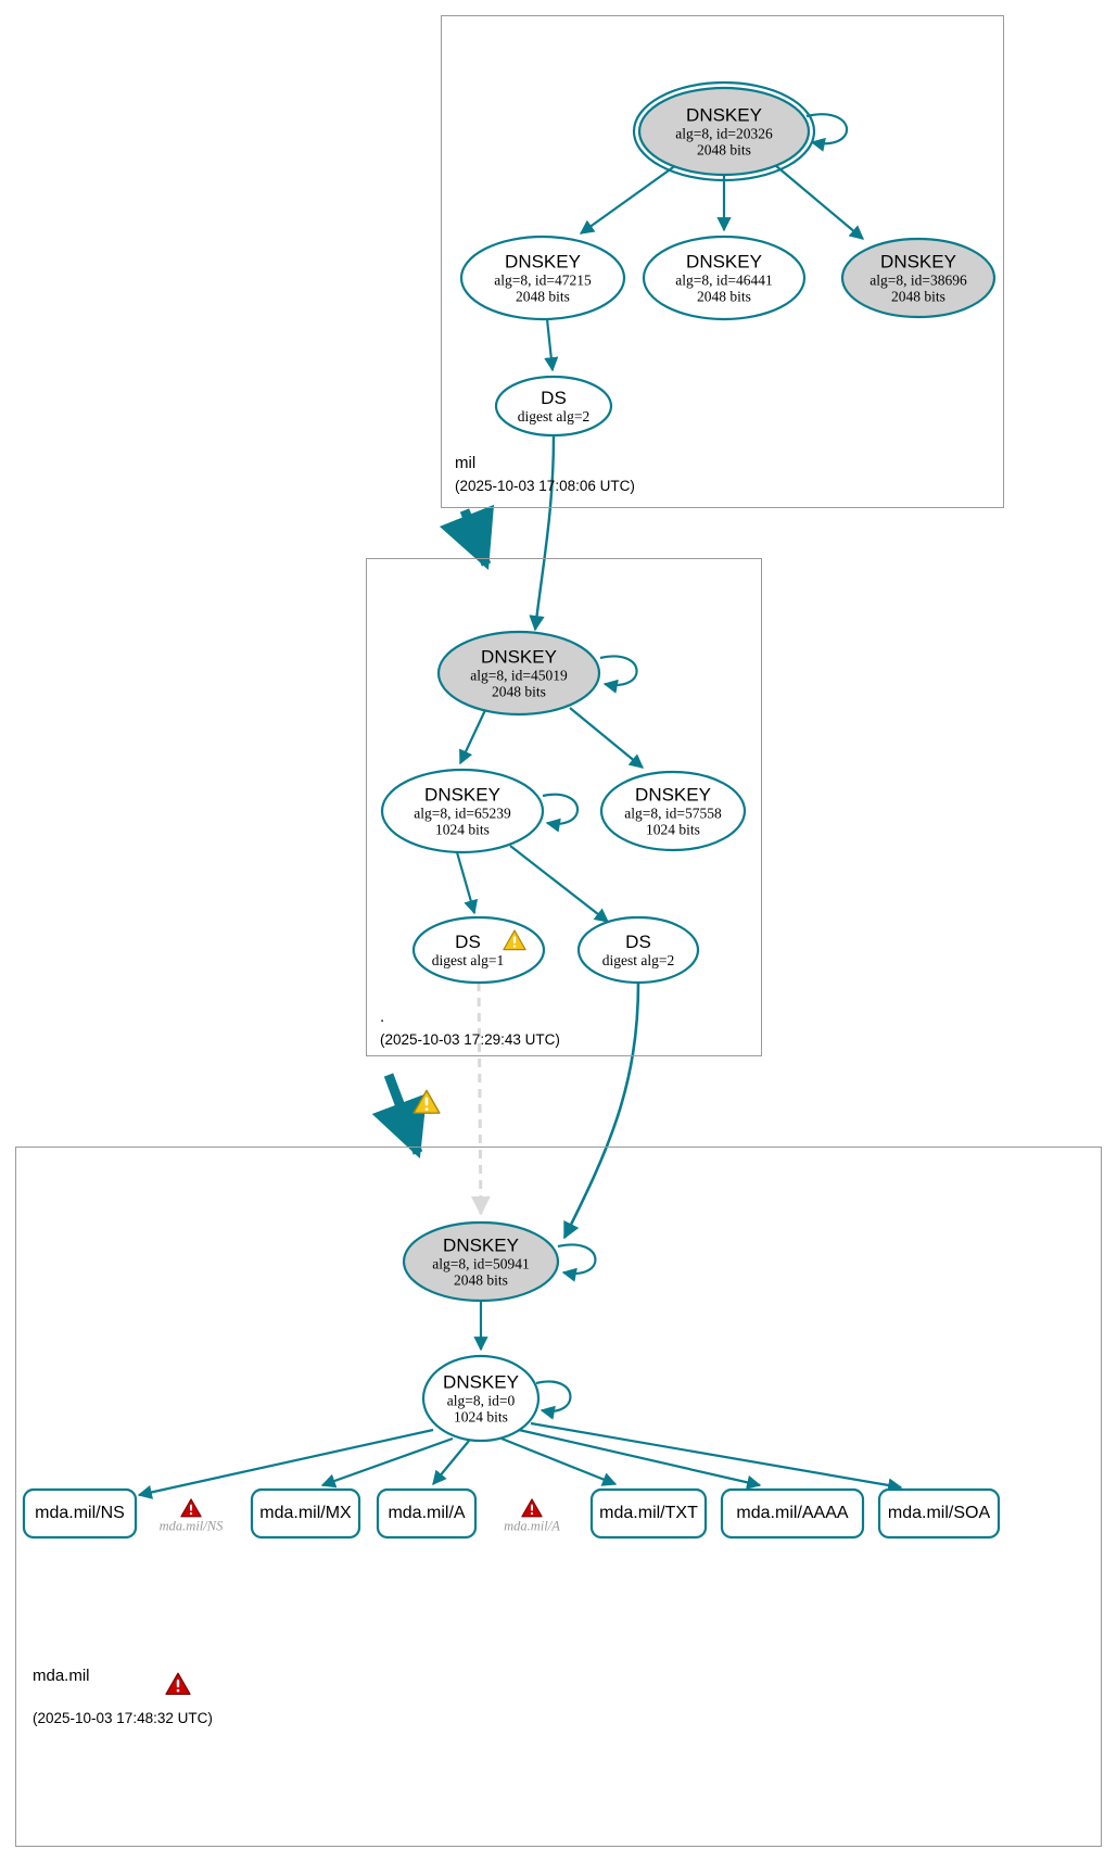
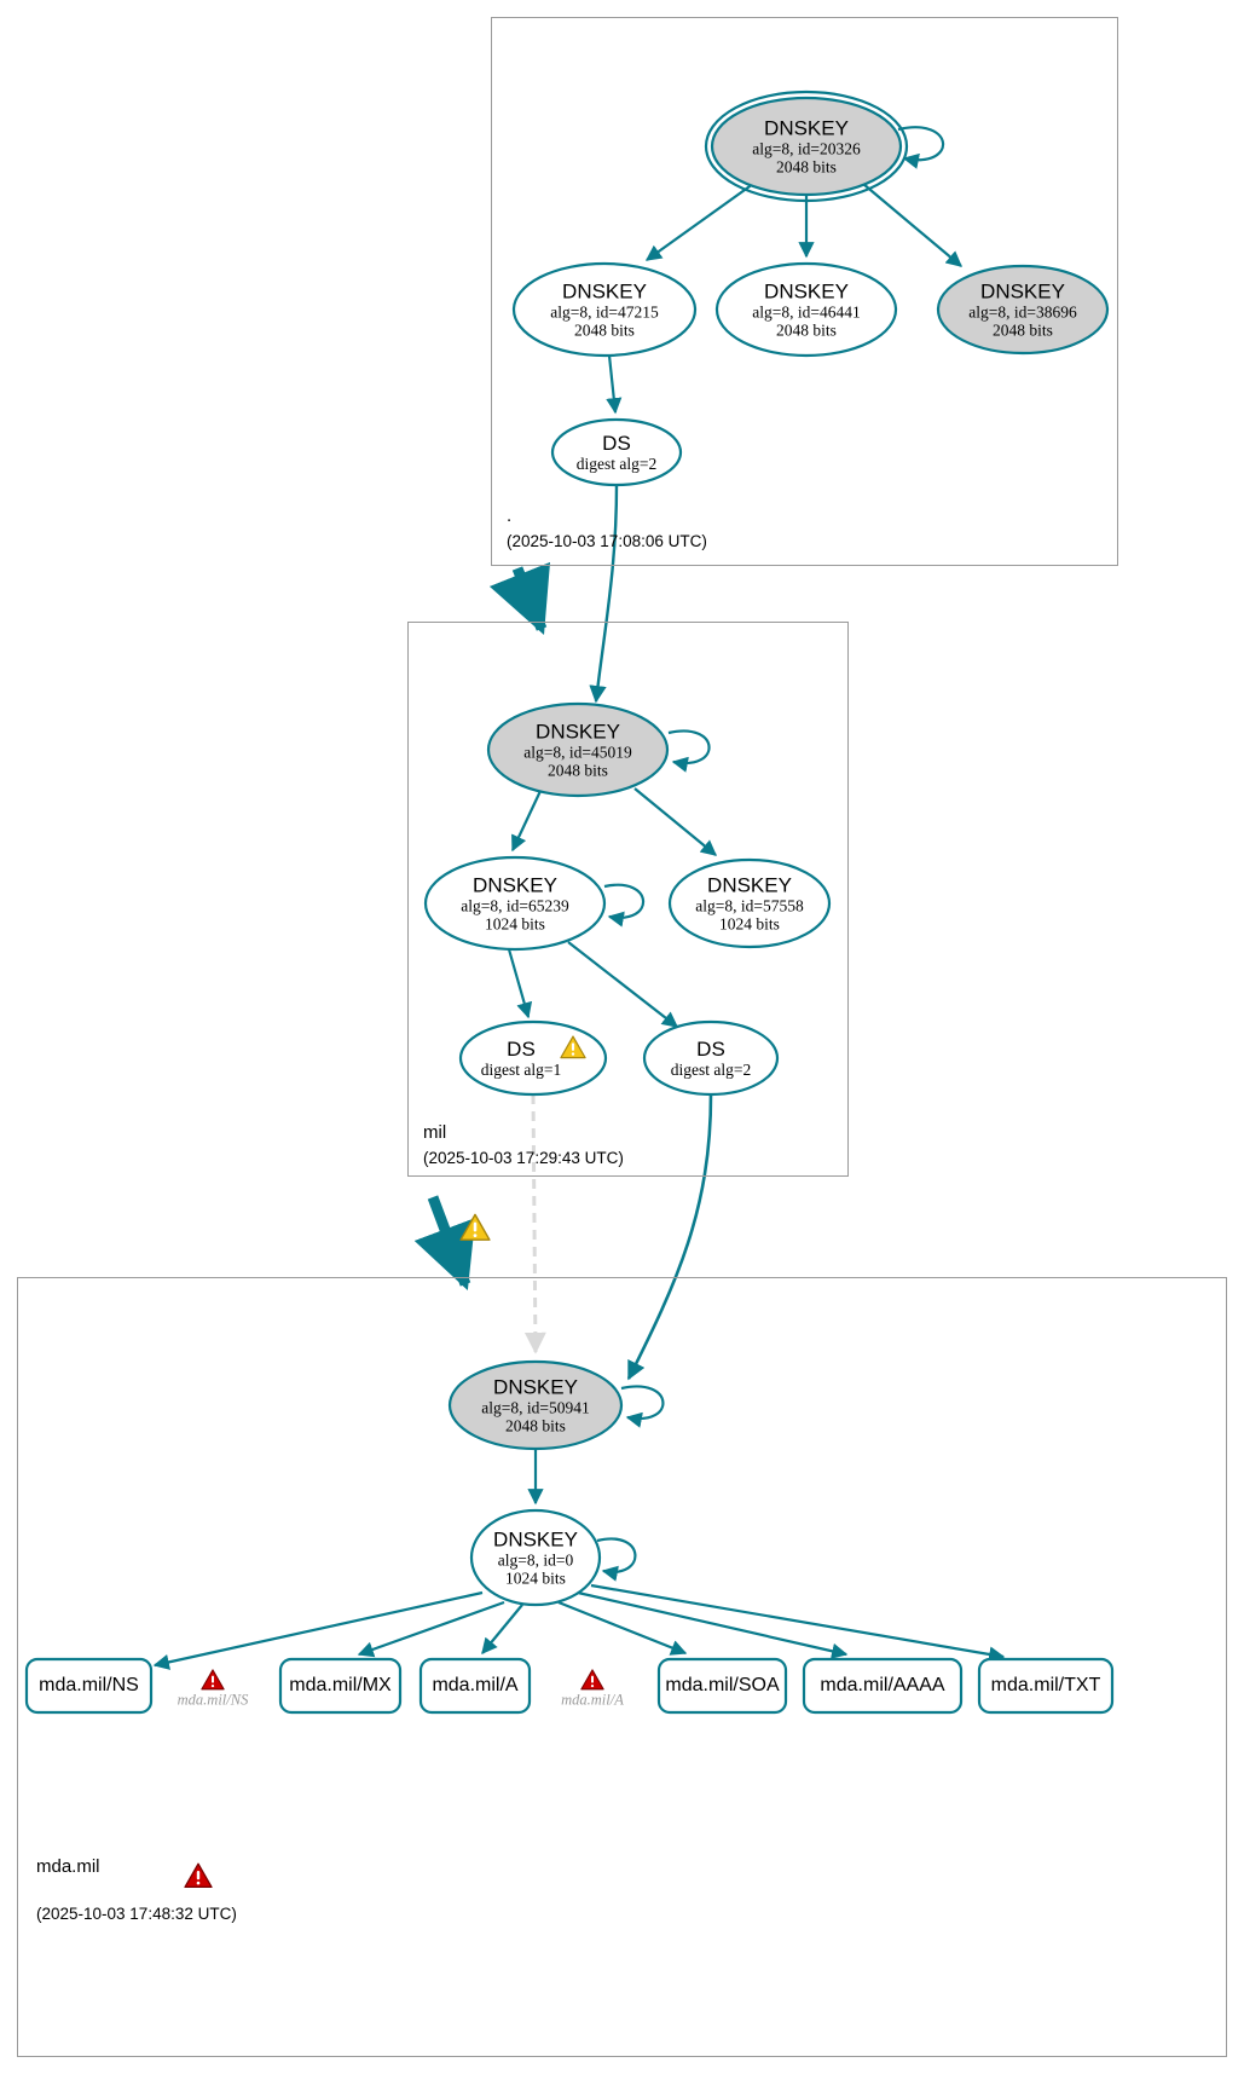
- mil
+ .
  (2025-10-03 17:08:06 UTC)
- .
+ mil
  (2025-10-03 17:29:43 UTC)
  mda.mil
  (2025-10-03 17:48:32 UTC)
  DNSKEY
  alg=8, id=20326
  2048 bits
  DNSKEY
  alg=8, id=47215
  2048 bits
  DNSKEY
  alg=8, id=46441
  2048 bits
  DNSKEY
  alg=8, id=38696
  2048 bits
  DS
  digest alg=2
  DNSKEY
  alg=8, id=45019
  2048 bits
  DNSKEY
  alg=8, id=65239
  1024 bits
  DNSKEY
  alg=8, id=57558
  1024 bits
  DS
  digest alg=1
  DS
  digest alg=2
  DNSKEY
  alg=8, id=50941
  2048 bits
  DNSKEY
  alg=8, id=0
  1024 bits
  mda.mil/NS
  mda.mil/MX
  mda.mil/A
- mda.mil/TXT
+ mda.mil/SOA
  mda.mil/AAAA
- mda.mil/SOA
+ mda.mil/TXT
  mda.mil/NS
  mda.mil/A
